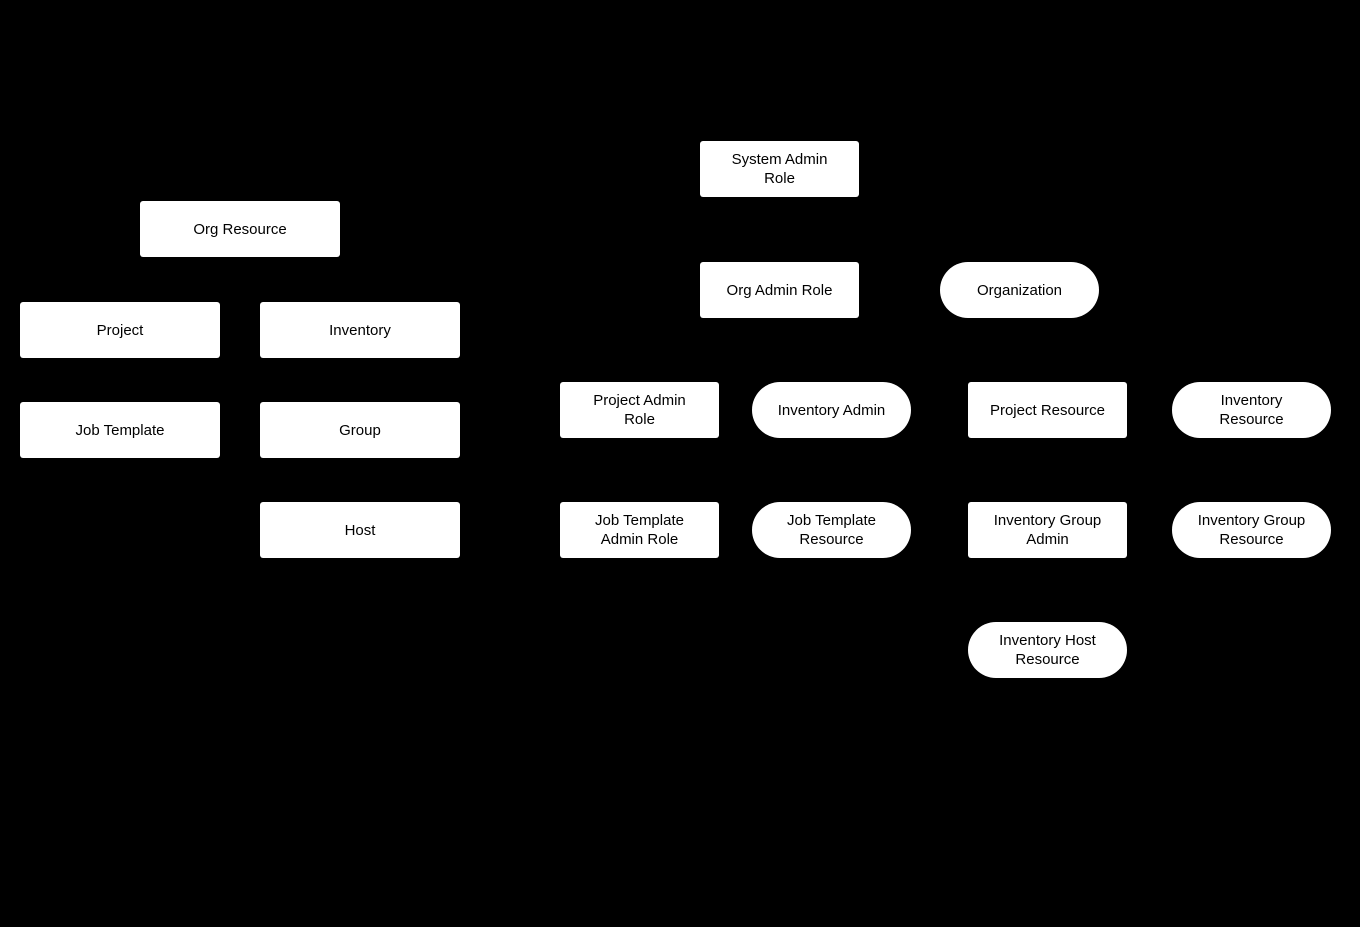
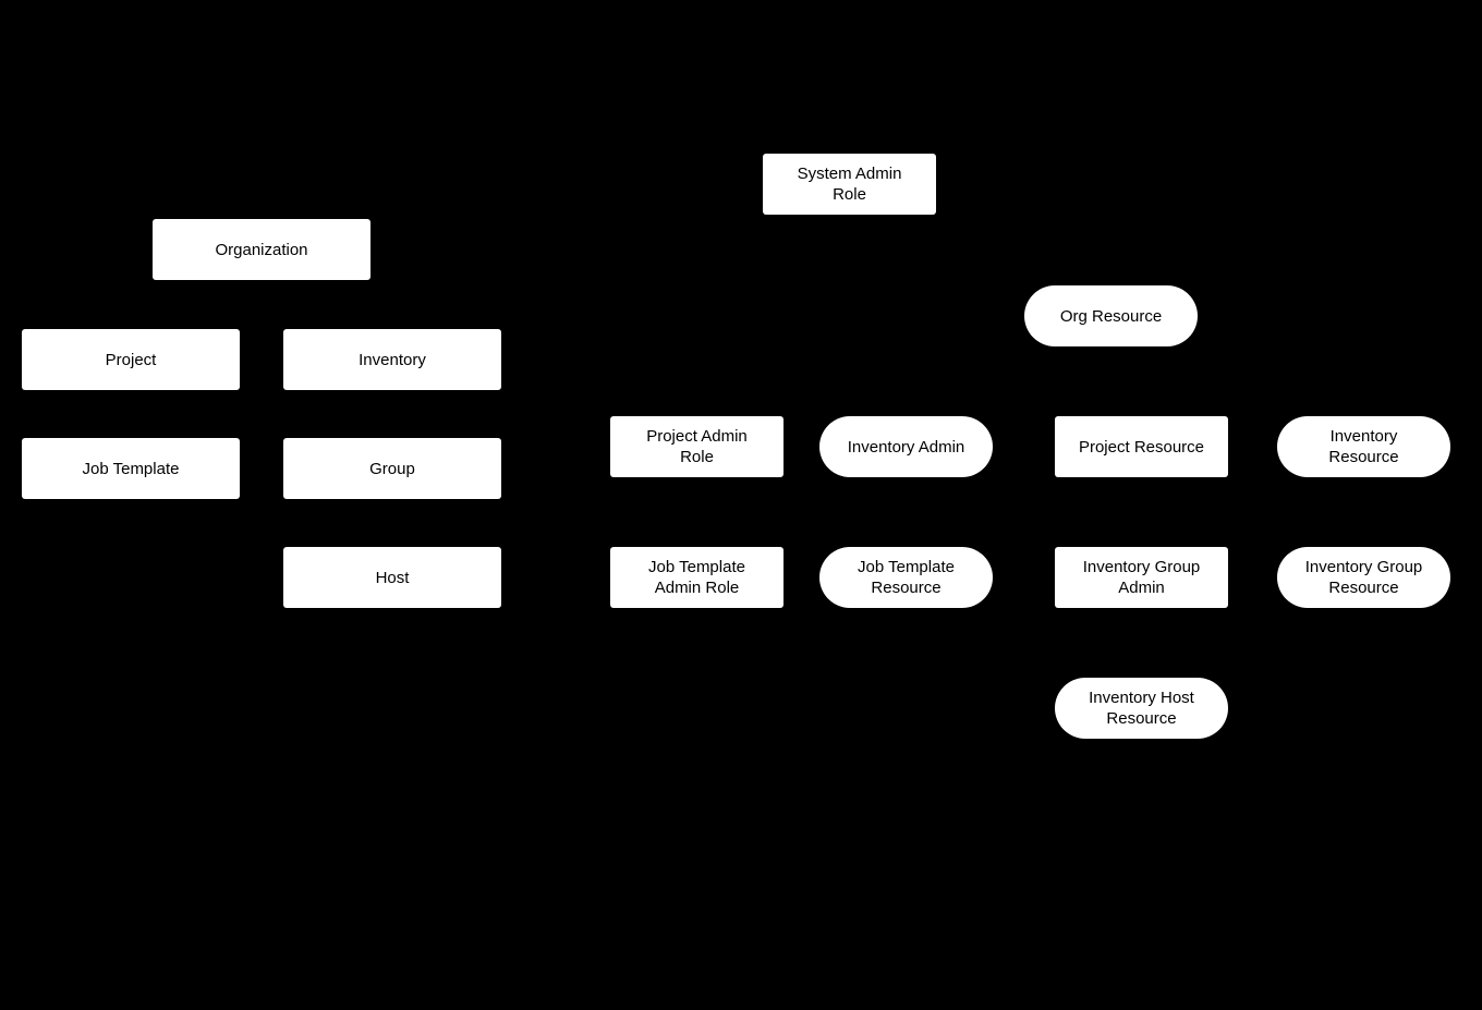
- Org Resource
+ Organization
  Project
  Inventory
  Job Template
  Group
  Host
  System Admin
  Role
- Org Admin Role
  Project Admin
  Role
  Project Resource
  Job Template
  Admin Role
  Inventory Group
  Admin
- Organization
+ Org Resource
  Inventory Admin
  Inventory
  Resource
  Job Template
  Resource
  Inventory Group
  Resource
  Inventory Host
  Resource
